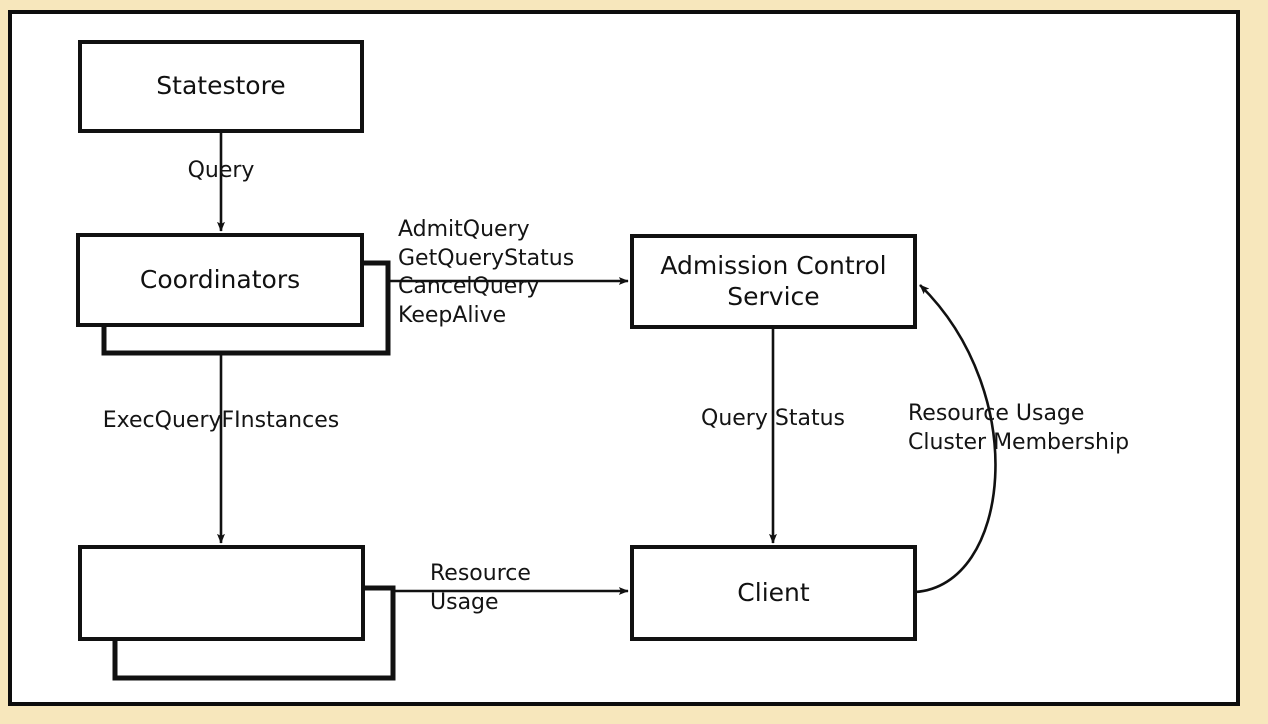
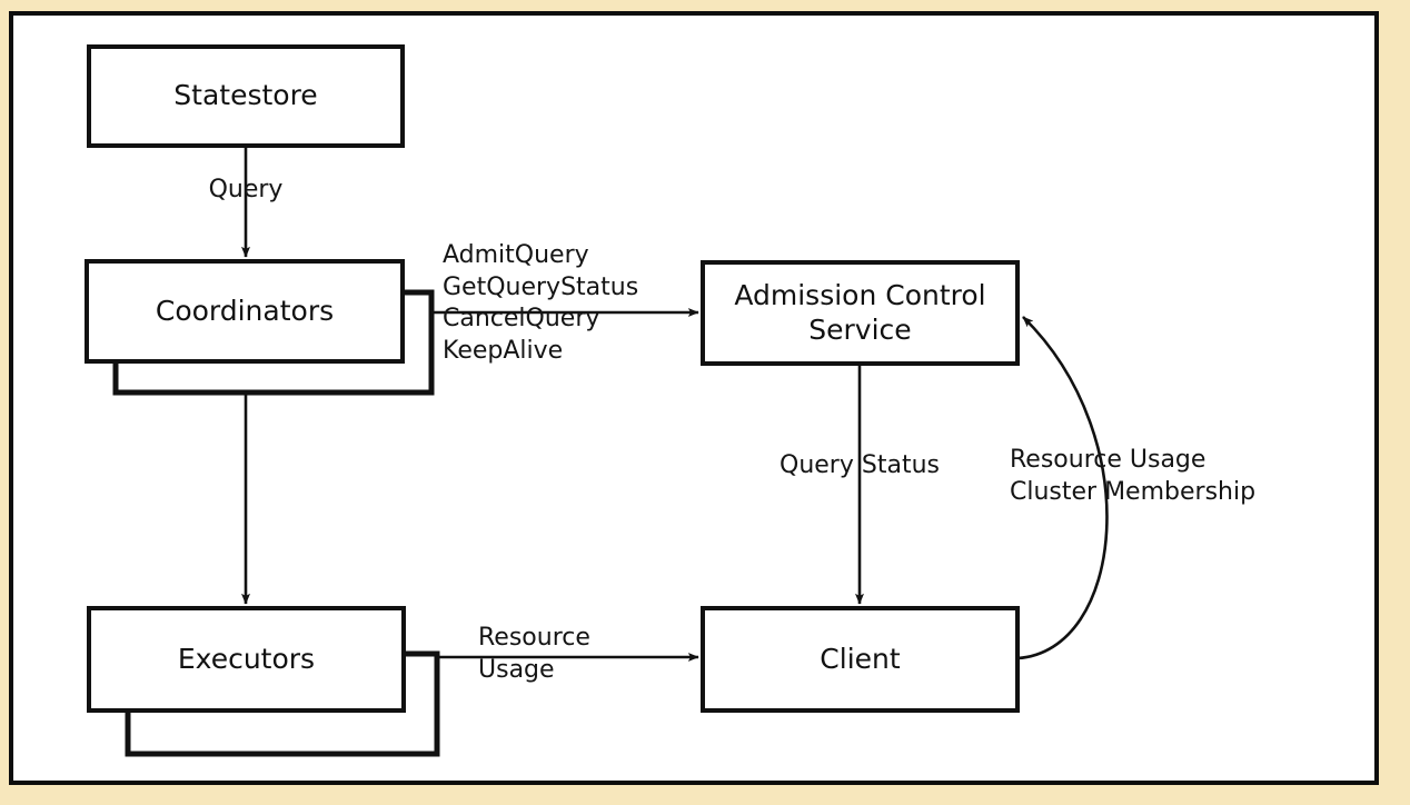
  Statestore
  Coordinators
+ Executors
  Admission Control
  Service
  Client
  Query
  AdmitQuery
  GetQueryStatus
  CancelQuery
  KeepAlive
- ExecQueryFInstances
  Query Status
  Resource
  Usage
  Resource Usage
  Cluster Membership
